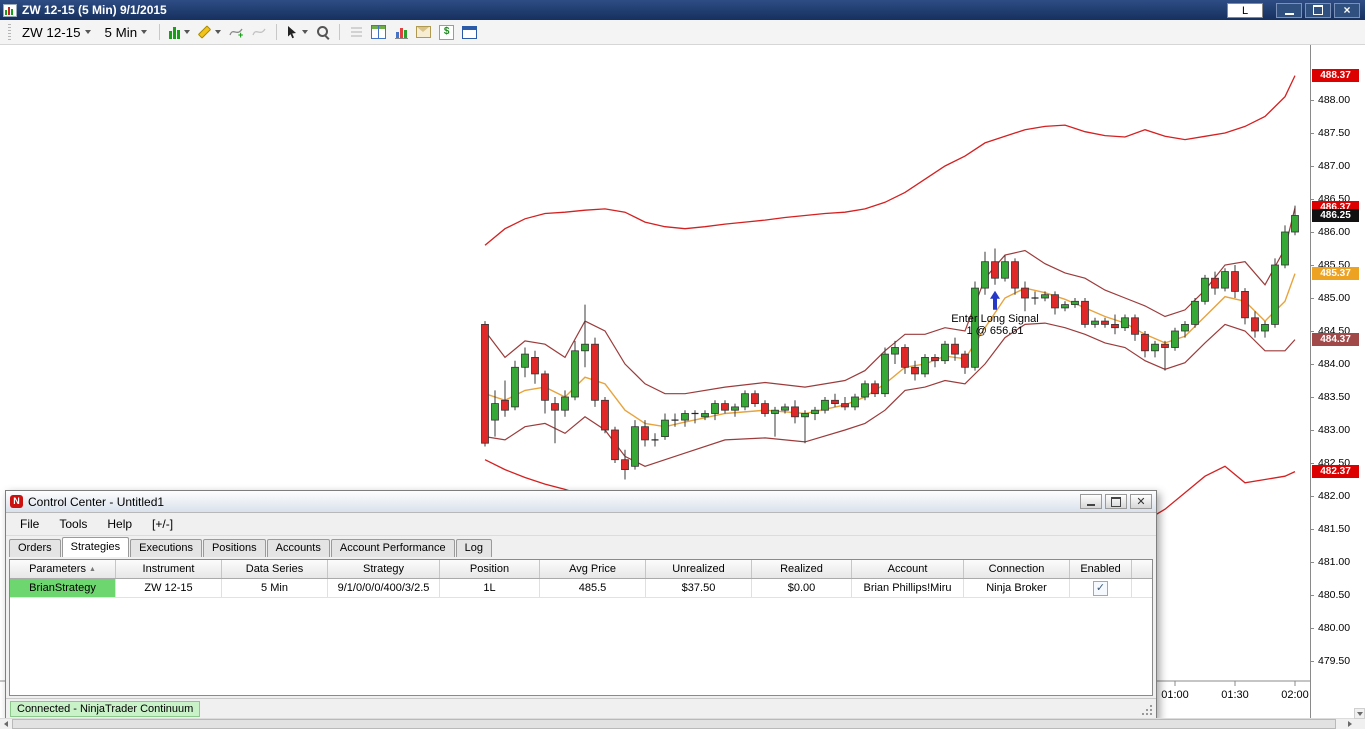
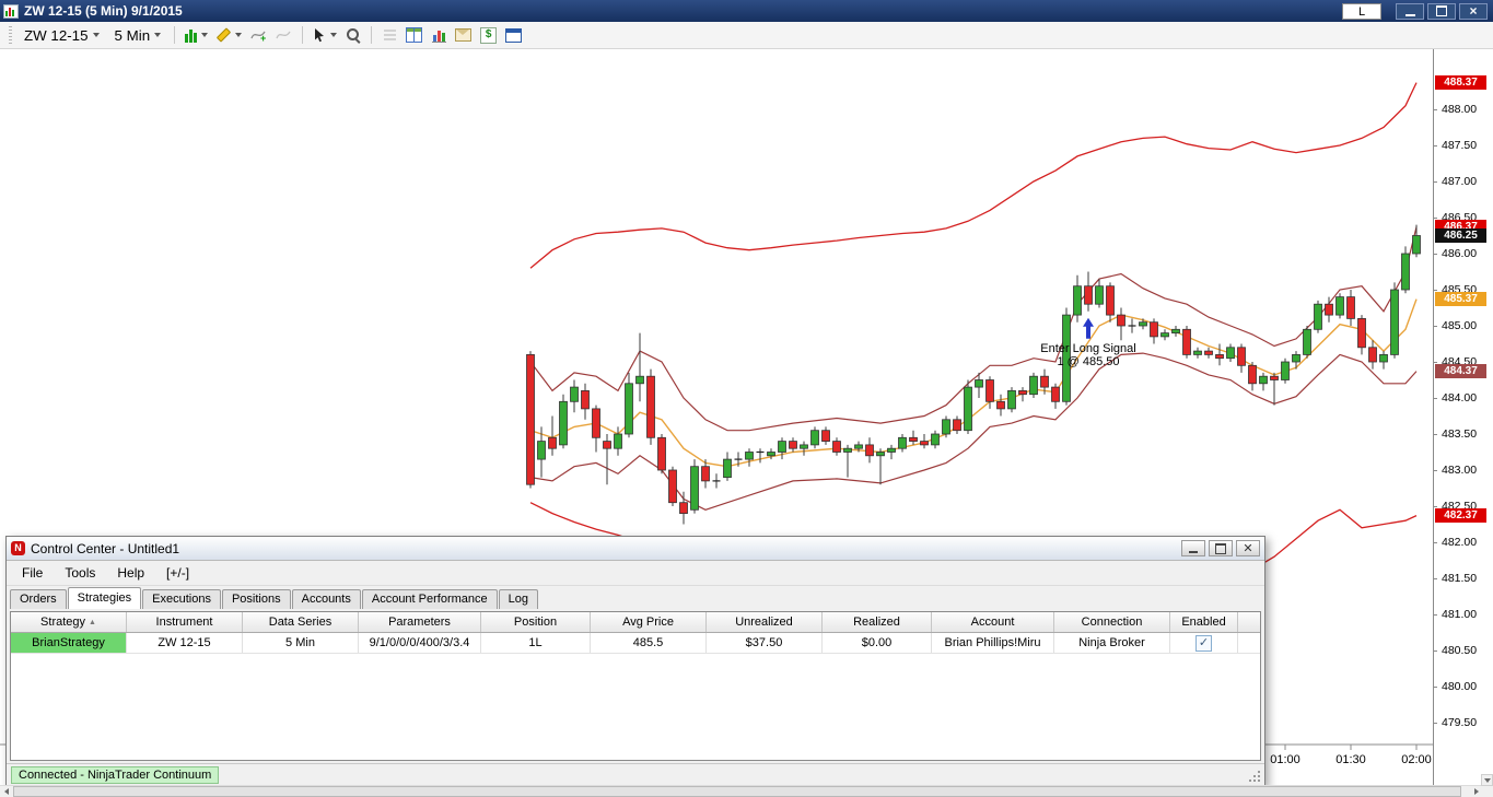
  ZW 12-15 (5 Min) 9/1/2015
  L
  ×
  ZW 12-15
  5 Min
  +
  $
  01:00
  01:30
  02:00
  Enter Long Signal
- 1 @ 656.61
+ 1 @ 485.50
  488.00
  487.50
  487.00
  486.50
  486.00
  485.50
  485.00
  484.50
  484.00
  483.50
  483.00
  482.50
  482.00
  481.50
  481.00
  480.50
  480.00
  479.50
  488.37
  486.37
  486.25
  485.37
  484.37
  482.37
  N
  Control Center - Untitled1
  ✕
  File
  Tools
  Help
  [+/-]
  Orders
  Strategies
  Executions
  Positions
  Accounts
  Account Performance
  Log
- Parameters
+ Strategy
  Instrument
  Data Series
- Strategy
+ Parameters
  Position
  Avg Price
  Unrealized
  Realized
  Account
  Connection
  Enabled
  BrianStrategy
  ZW 12-15
  5 Min
- 9/1/0/0/0/400/3/2.5
+ 9/1/0/0/0/400/3/3.4
  1L
  485.5
  $37.50
  $0.00
  Brian Phillips!Miru
  Ninja Broker
  ✓
  Connected - NinjaTrader Continuum
